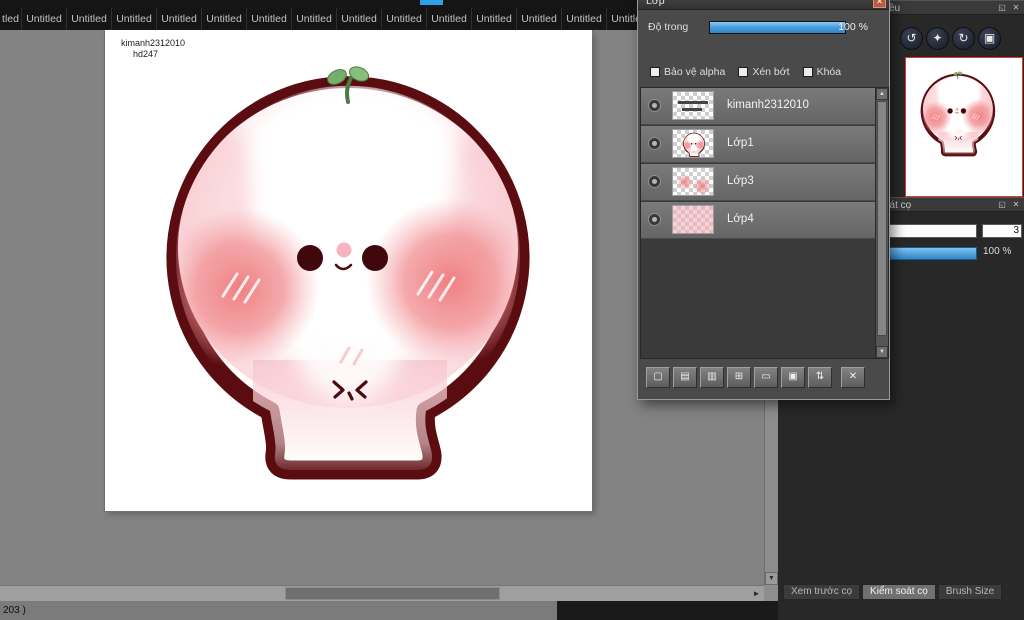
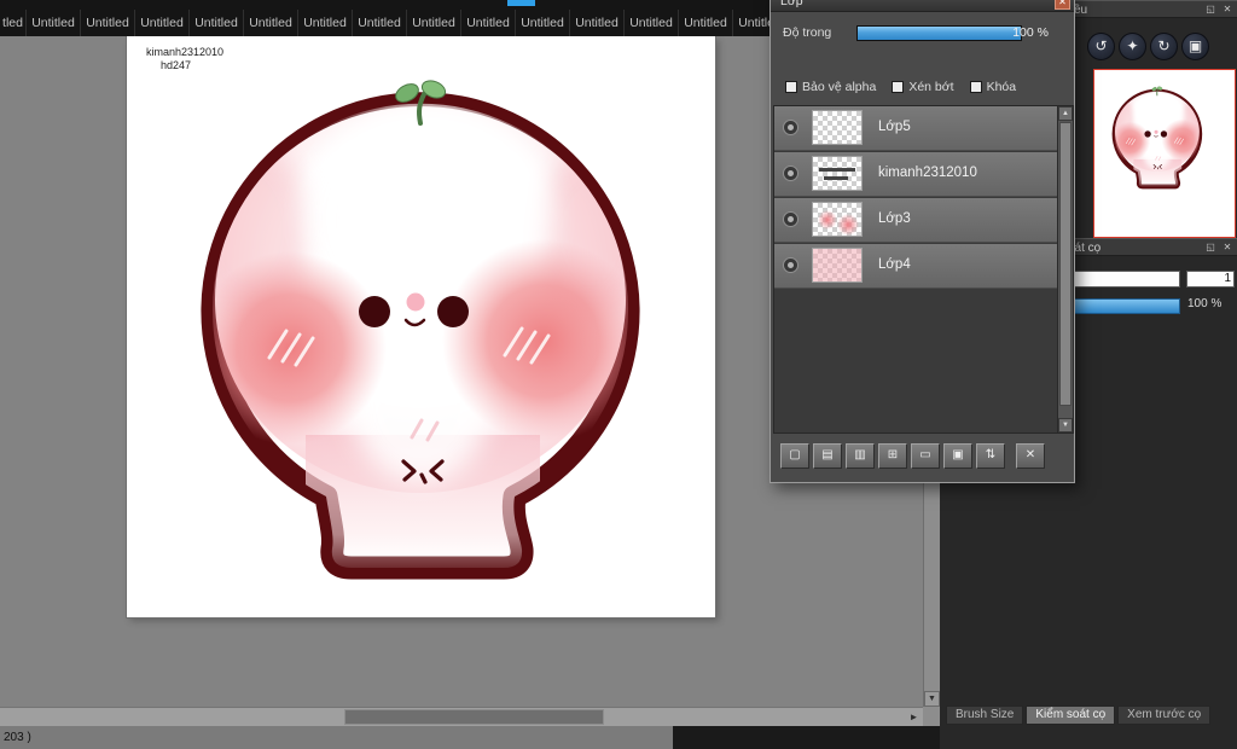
  tled
  Untitled
  Untitled
  Untitled
  Untitled
  Untitled
  Untitled
  Untitled
  Untitled
  Untitled
  Untitled
  Untitled
  Untitled
  Untitled
  Untitl
  kimanh2312010
  hd247
  ►
  203 )
  ◱
  ✕
  ↺
  ✦
  ↻
  ▣
  át cọ
  ◱
  ✕
- 3
+ 1
  100 %
- Xem trước cọ
+ Brush Size
  Kiểm soát cọ
- Brush Size
+ Xem trước cọ
  Lớp
  ✕
  Độ trong
  100 %
  Bảo vệ alpha
  Xén bớt
  Khóa
+ Lớp5
  kimanh2312010
- Lớp1
  Lớp3
  Lớp4
  ▢
  ▤
  ▥
  ⊞
  ▭
  ▣
  ⇅
  ✕
